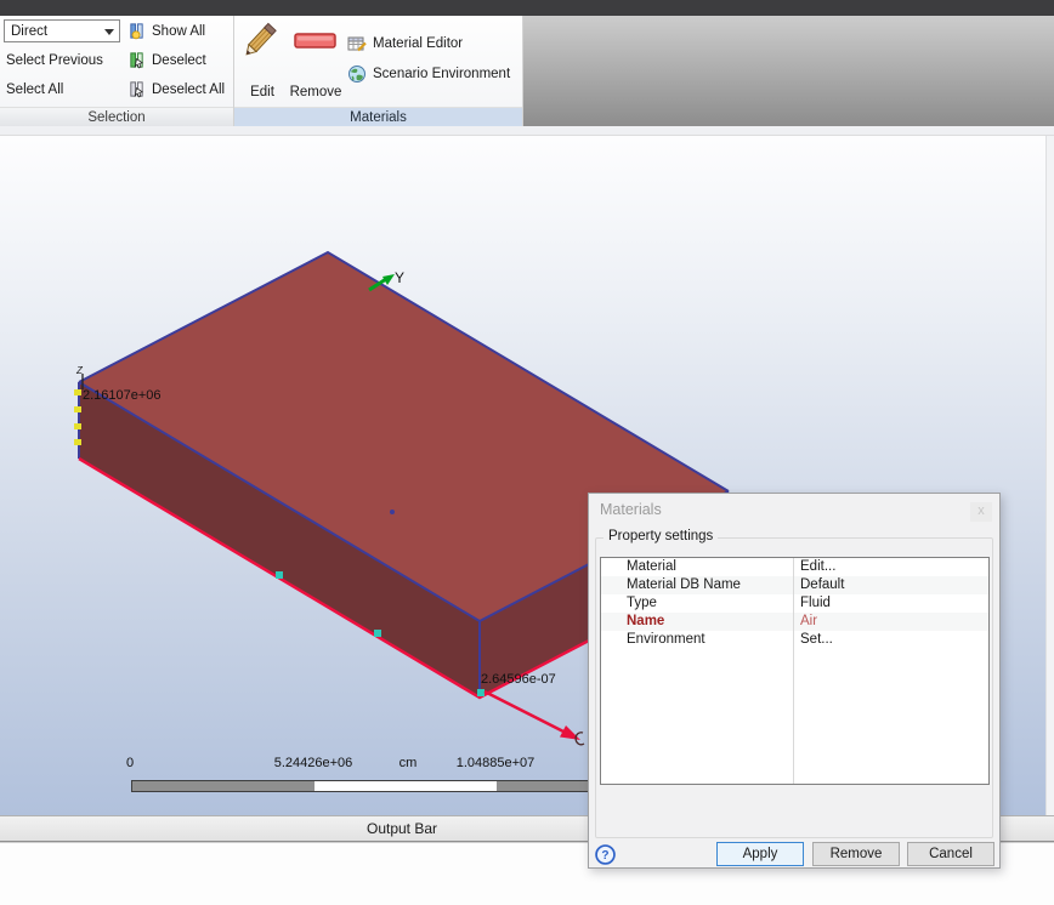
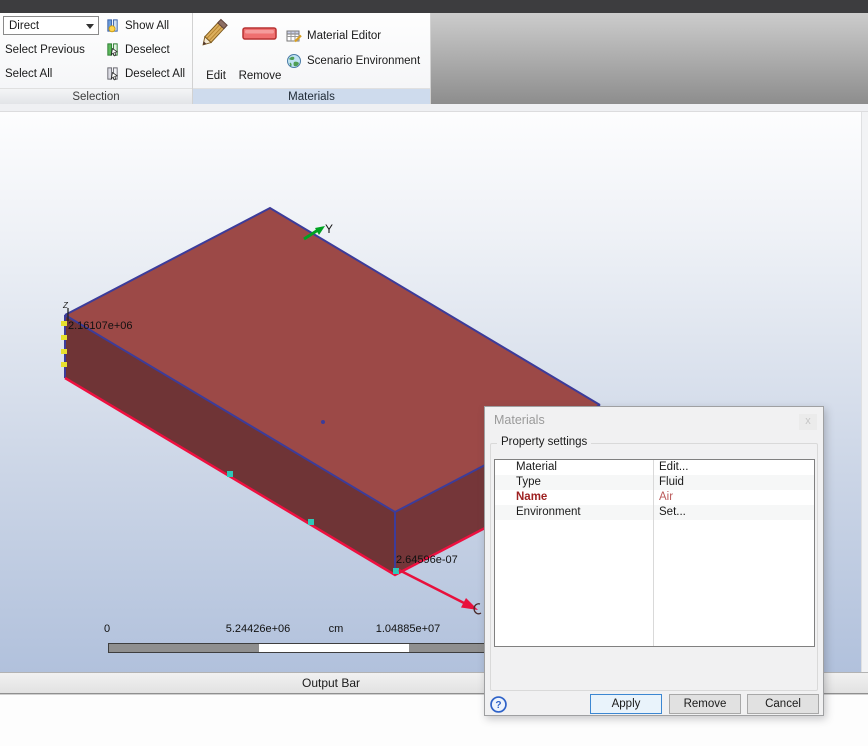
  Direct
  Select Previous
  Select All
  Show All
  Deselect
  Deselect All
  Selection
  Edit
  Remove
  Material Editor
  Scenario Environment
  Materials
  Y
  Z
  2.16107e+06
  2.64596e-07
  0
  5.24426e+06
  cm
  1.04885e+07
  Output Bar
  Materials
  x
  Property settings
  Material
  Edit...
- Material DB Name
- Default
  Type
  Fluid
  Name
  Air
  Environment
  Set...
  ?
  Apply
  Remove
  Cancel
